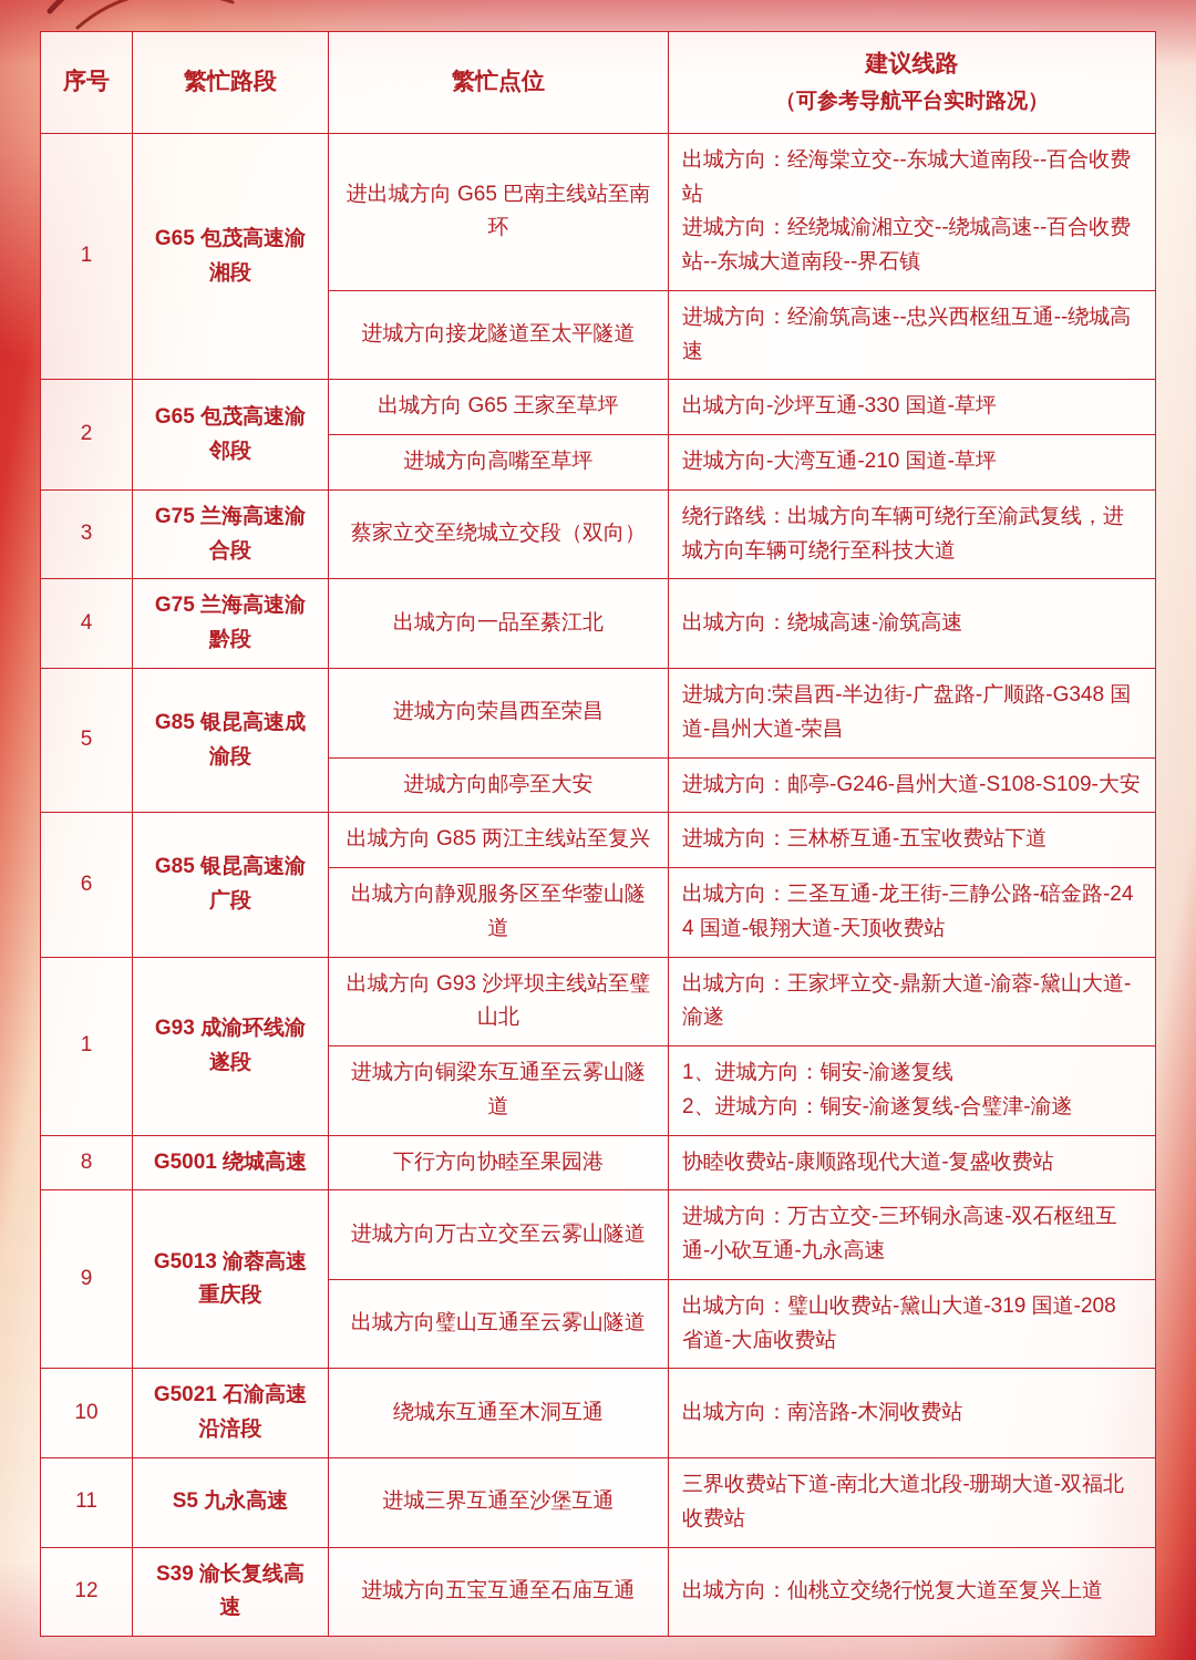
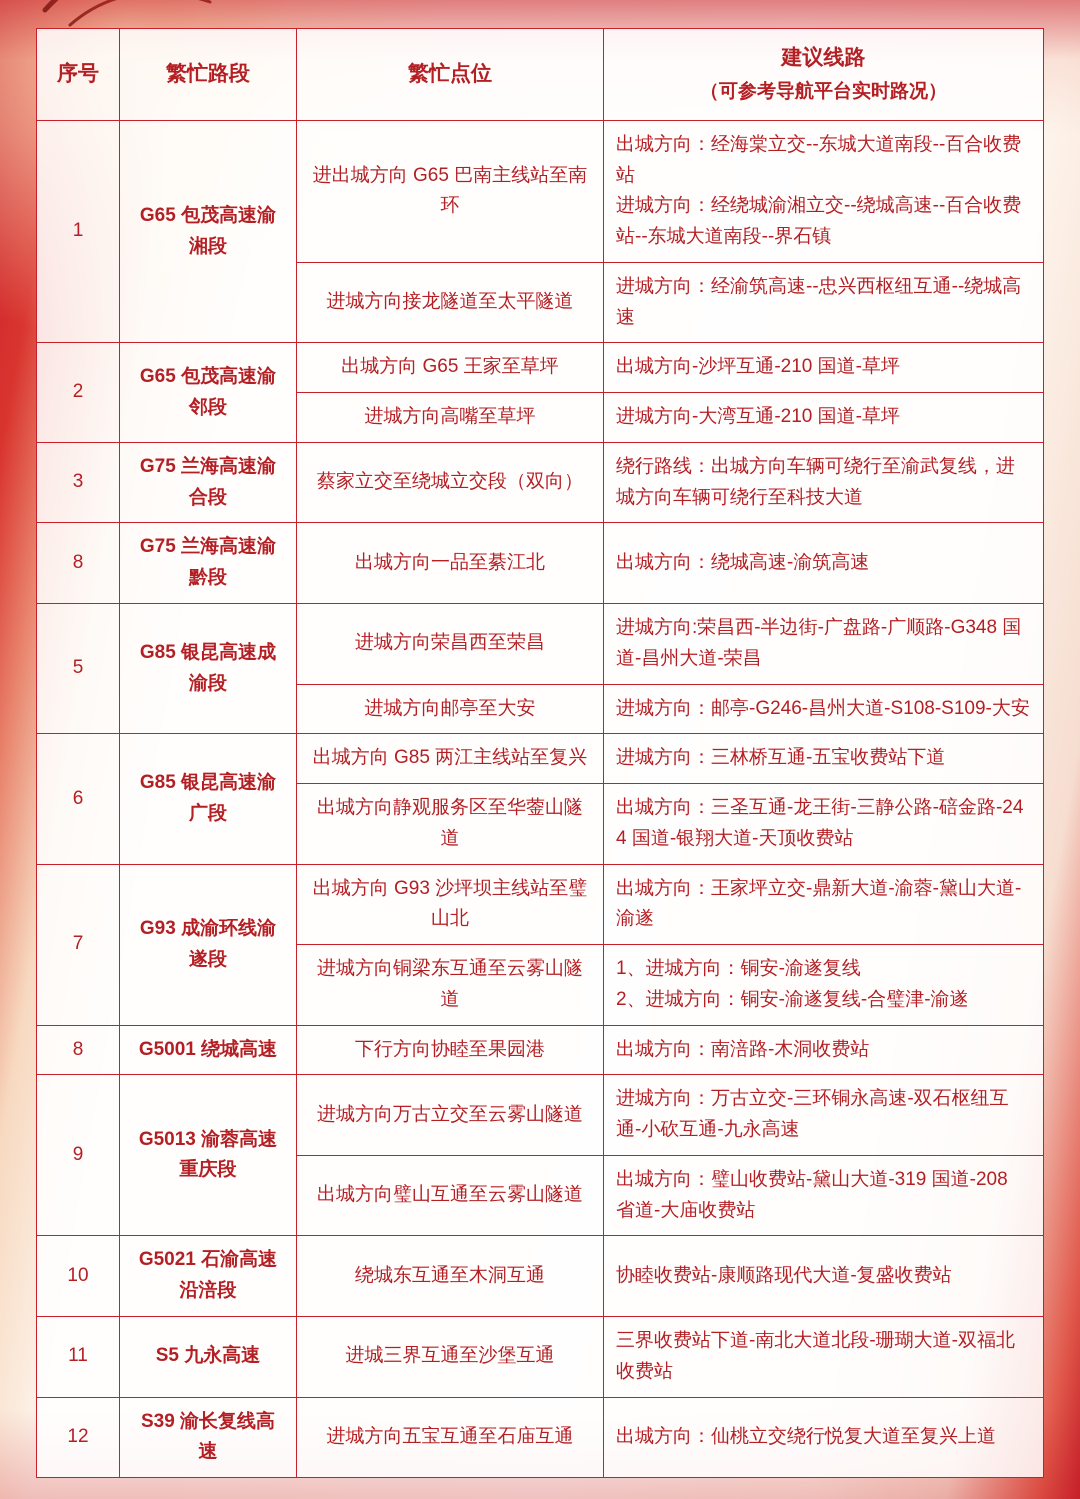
  序号	繁忙路段	繁忙点位	建议线路 （可参考导航平台实时路况）
  1	G65 包茂高速渝湘段	进出城方向 G65 巴南主线站至南环	出城方向：经海棠立交--东城大道南段--百合收费站进城方向：经绕城渝湘立交--绕城高速--百合收费站--东城大道南段--界石镇
  进城方向接龙隧道至太平隧道	进城方向：经渝筑高速--忠兴西枢纽互通--绕城高速
- 2	G65 包茂高速渝邻段	出城方向 G65 王家至草坪	出城方向-沙坪互通-330 国道-草坪
+ 2	G65 包茂高速渝邻段	出城方向 G65 王家至草坪	出城方向-沙坪互通-210 国道-草坪
  进城方向高嘴至草坪	进城方向-大湾互通-210 国道-草坪
  3	G75 兰海高速渝合段	蔡家立交至绕城立交段（双向）	绕行路线：出城方向车辆可绕行至渝武复线，进城方向车辆可绕行至科技大道
- 4	G75 兰海高速渝黔段	出城方向一品至綦江北	出城方向：绕城高速-渝筑高速
+ 8	G75 兰海高速渝黔段	出城方向一品至綦江北	出城方向：绕城高速-渝筑高速
  5	G85 银昆高速成渝段	进城方向荣昌西至荣昌	进城方向:荣昌西-半边街-广盘路-广顺路-G348 国道-昌州大道-荣昌
  进城方向邮亭至大安	进城方向：邮亭-G246-昌州大道-S108-S109-大安
  6	G85 银昆高速渝广段	出城方向 G85 两江主线站至复兴	进城方向：三林桥互通-五宝收费站下道
  出城方向静观服务区至华蓥山隧道	出城方向：三圣互通-龙王街-三静公路-碚金路-244 国道-银翔大道-天顶收费站
- 1	G93 成渝环线渝遂段	出城方向 G93 沙坪坝主线站至璧山北	出城方向：王家坪立交-鼎新大道-渝蓉-黛山大道-渝遂
+ 7	G93 成渝环线渝遂段	出城方向 G93 沙坪坝主线站至璧山北	出城方向：王家坪立交-鼎新大道-渝蓉-黛山大道-渝遂
  进城方向铜梁东互通至云雾山隧道	1、进城方向：铜安-渝遂复线2、进城方向：铜安-渝遂复线-合璧津-渝遂
- 8	G5001 绕城高速	下行方向协睦至果园港	协睦收费站-康顺路现代大道-复盛收费站
+ 8	G5001 绕城高速	下行方向协睦至果园港	出城方向：南涪路-木洞收费站
  9	G5013 渝蓉高速重庆段	进城方向万古立交至云雾山隧道	进城方向：万古立交-三环铜永高速-双石枢纽互通-小砍互通-九永高速
  出城方向璧山互通至云雾山隧道	出城方向：璧山收费站-黛山大道-319 国道-208 省道-大庙收费站
- 10	G5021 石渝高速沿涪段	绕城东互通至木洞互通	出城方向：南涪路-木洞收费站
+ 10	G5021 石渝高速沿涪段	绕城东互通至木洞互通	协睦收费站-康顺路现代大道-复盛收费站
  11	S5 九永高速	进城三界互通至沙堡互通	三界收费站下道-南北大道北段-珊瑚大道-双福北收费站
  12	S39 渝长复线高速	进城方向五宝互通至石庙互通	出城方向：仙桃立交绕行悦复大道至复兴上道
